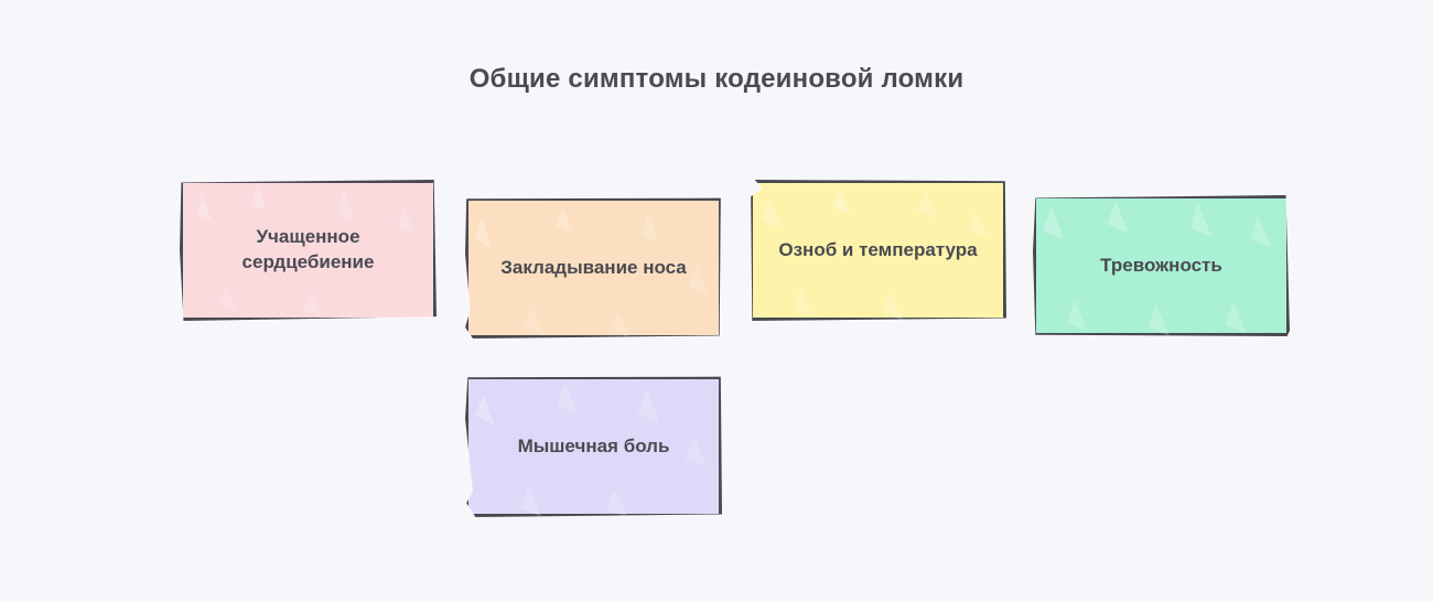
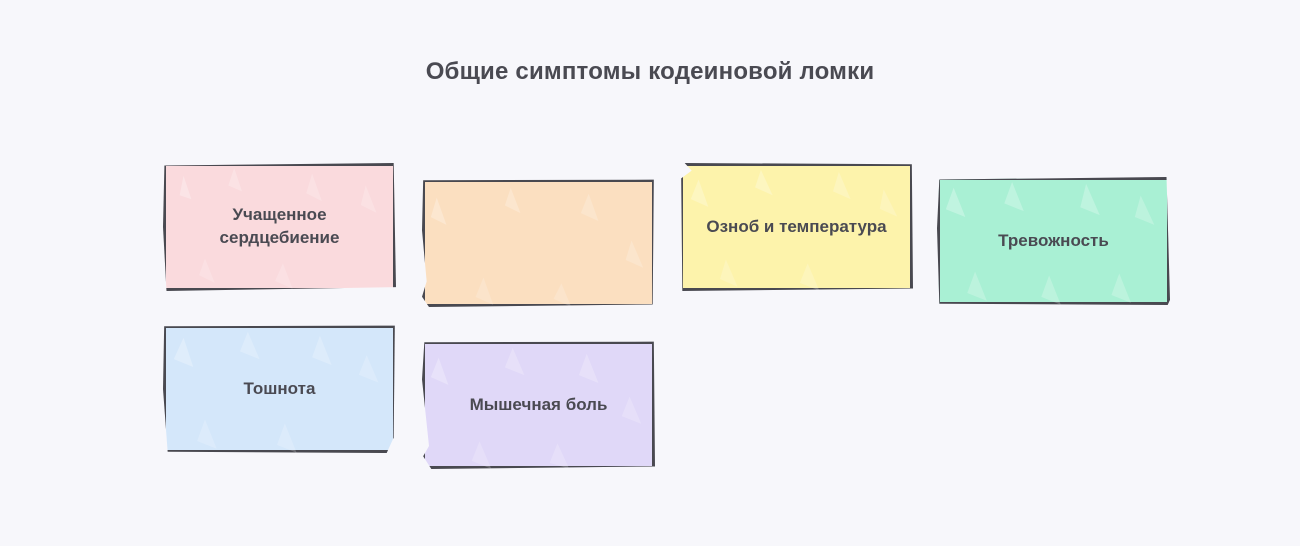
  Общие симптомы кодеиновой ломки
  Учащенное сердцебиение
- Закладывание носа
  Озноб и температура
  Тревожность
+ Тошнота
  Мышечная боль
